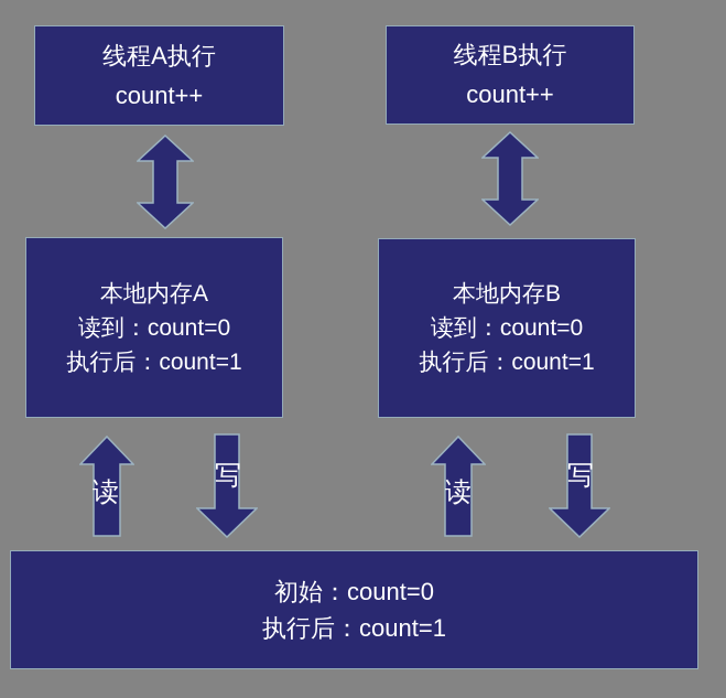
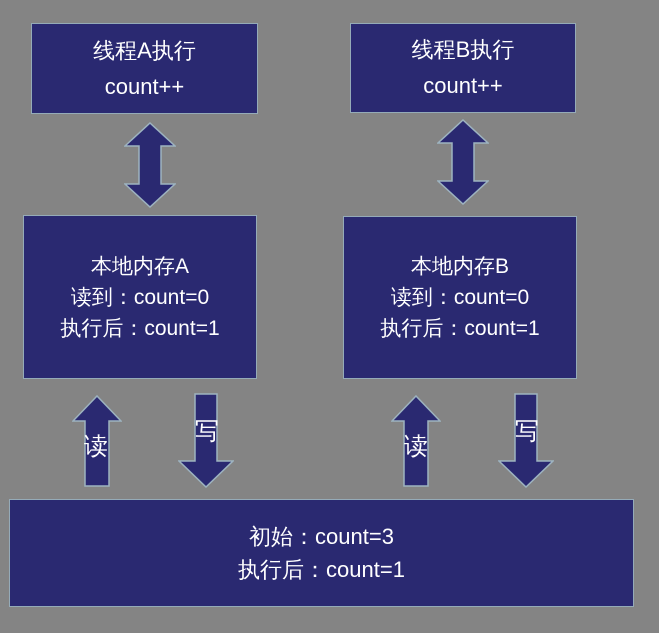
  线程A执行
  count++
  线程B执行
  count++
  本地内存A
  读到：count=0
  执行后：count=1
  本地内存B
  读到：count=0
  执行后：count=1
  读
  写
  读
  写
- 初始：count=0
+ 初始：count=3
  执行后：count=1
